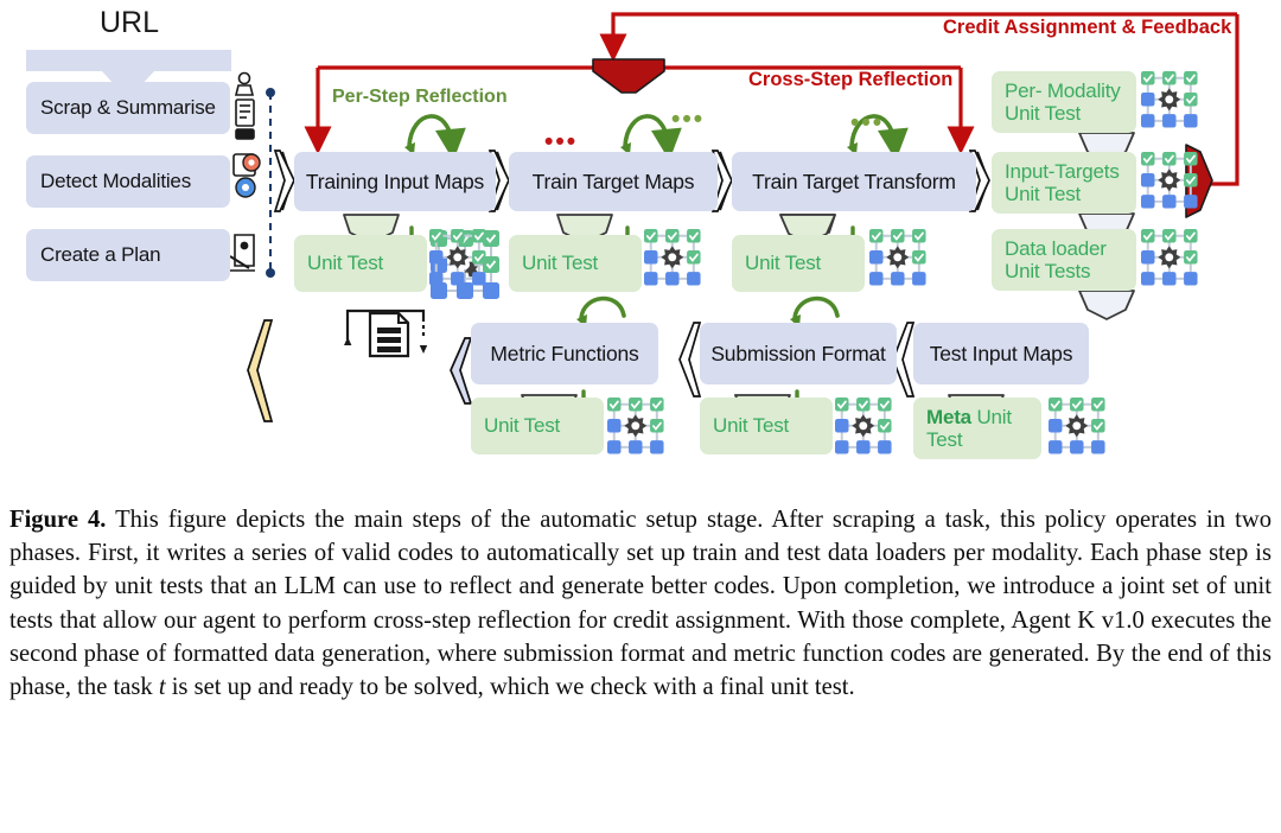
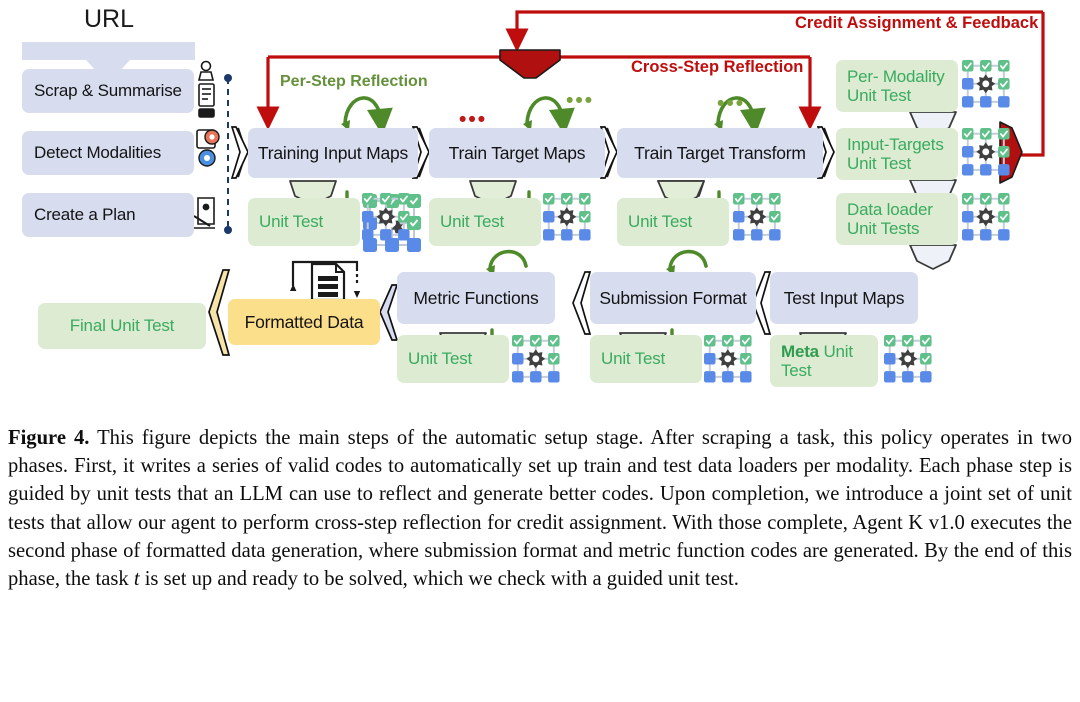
  URL
  Scrap & Summarise
  Detect Modalities
  Create a Plan
  Per-Step Reflection
  Cross-Step Reflection
  Credit Assignment & Feedback
  •••
  •••
  •••
  Training Input Maps
  Train Target Maps
  Train Target Transform
  Unit Test
  Unit Test
  Unit Test
  Per- Modality
  Unit Test
  Input-Targets
  Unit Test
  Data loader
  Unit Tests
  Test Input Maps
  Submission Format
  Metric Functions
  Meta Unit
  Test
  Unit Test
  Unit Test
+ Formatted Data
+ Final Unit Test
- Figure 4. This figure depicts the main steps of the automatic setup stage. After scraping a task, this policy operates in two phases. First, it writes a series of valid codes to automatically set up train and test data loaders per modality. Each phase step is guided by unit tests that an LLM can use to reflect and generate better codes. Upon completion, we introduce a joint set of unit tests that allow our agent to perform cross-step reflection for credit assignment. With those complete, Agent K v1.0 executes the second phase of formatted data generation, where submission format and metric function codes are generated. By the end of this phase, the task t is set up and ready to be solved, which we check with a final unit test.
+ Figure 4. This figure depicts the main steps of the automatic setup stage. After scraping a task, this policy operates in two phases. First, it writes a series of valid codes to automatically set up train and test data loaders per modality. Each phase step is guided by unit tests that an LLM can use to reflect and generate better codes. Upon completion, we introduce a joint set of unit tests that allow our agent to perform cross-step reflection for credit assignment. With those complete, Agent K v1.0 executes the second phase of formatted data generation, where submission format and metric function codes are generated. By the end of this phase, the task t is set up and ready to be solved, which we check with a guided unit test.
